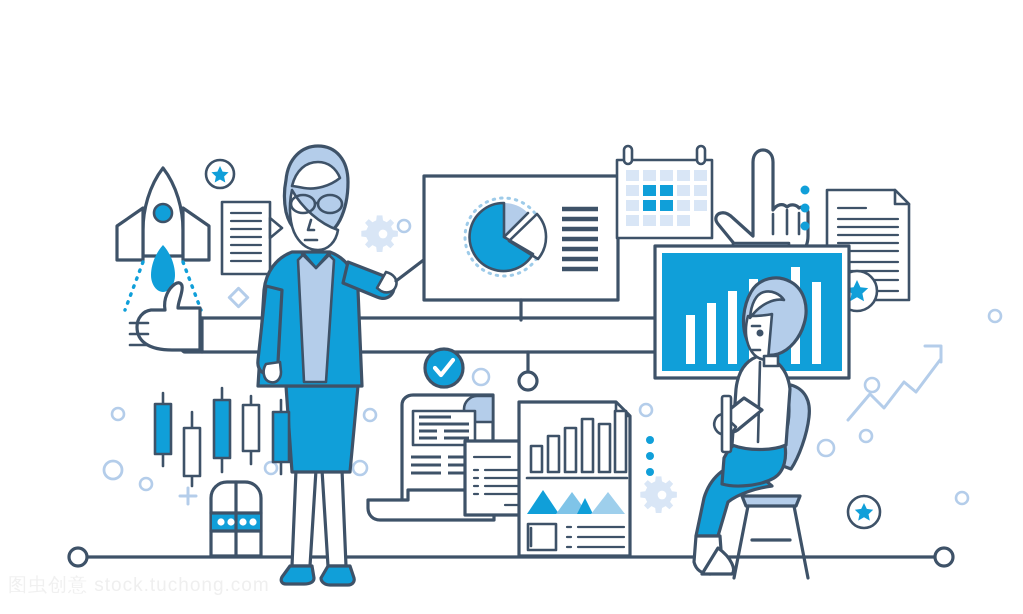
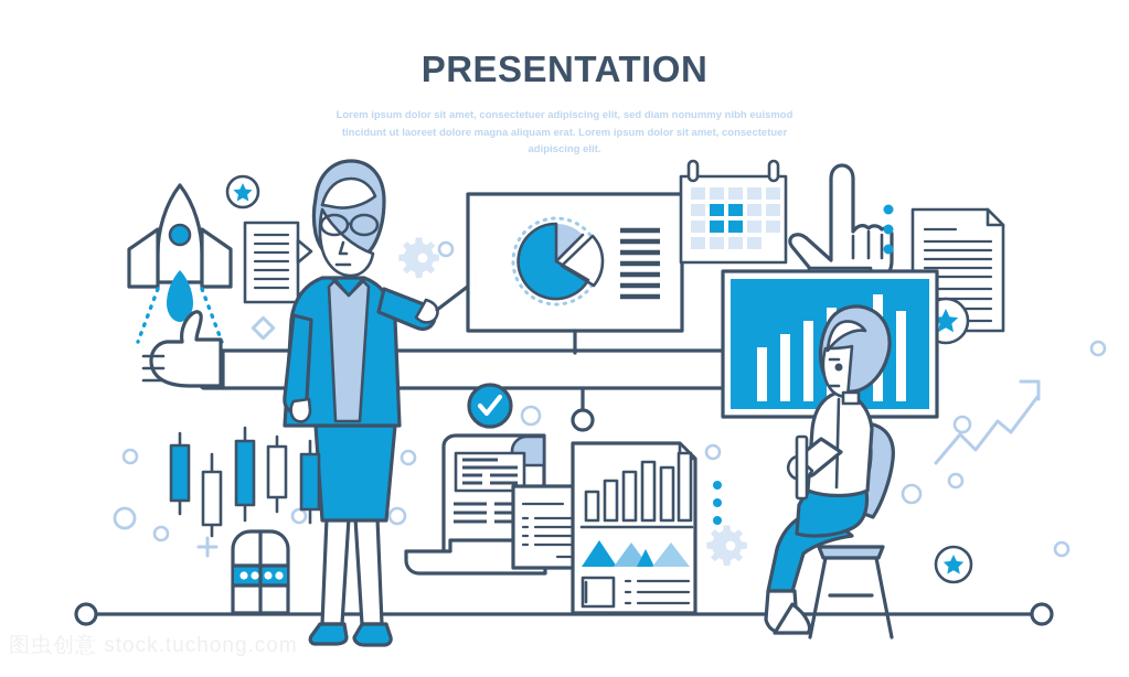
+ PRESENTATION
+ Lorem ipsum dolor sit amet, consectetuer adipiscing elit, sed diam nonummy nibh euismod tincidunt ut laoreet dolore magna aliquam erat. Lorem ipsum dolor sit amet, consectetuer adipiscing elit.
